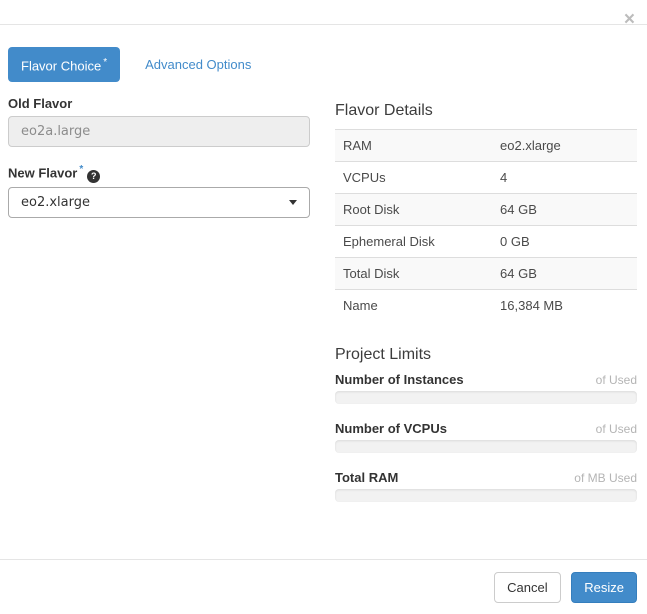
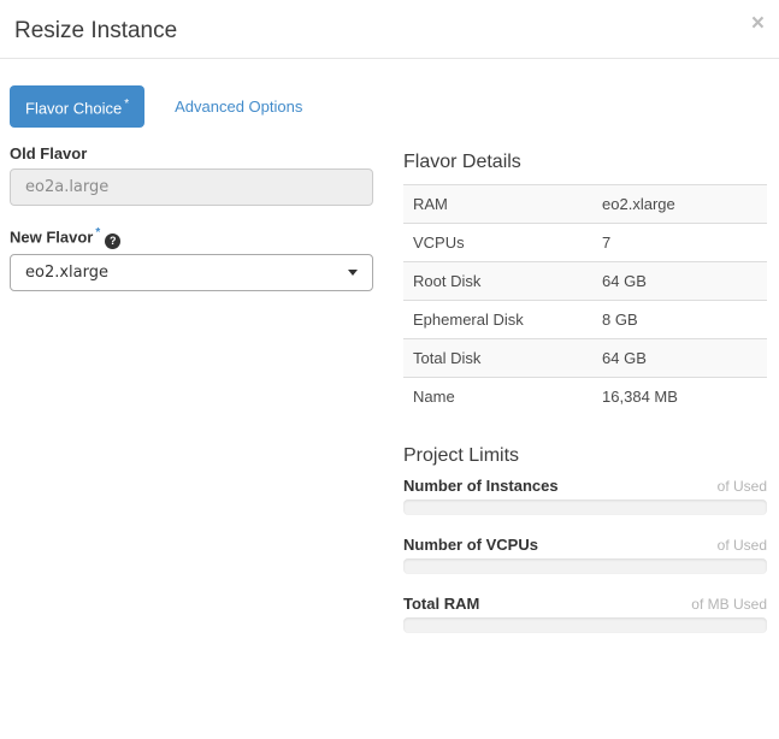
+ Resize Instance
  ×
  Flavor Choice *
  Advanced Options
  Old Flavor
  eo2a.large
  New Flavor *?
  eo2.xlarge
  Flavor Details
  RAM	eo2.xlarge
- VCPUs	4
+ VCPUs	7
  Root Disk	64 GB
- Ephemeral Disk	0 GB
+ Ephemeral Disk	8 GB
  Total Disk	64 GB
  Name	16,384 MB
  Project Limits
  Number of Instances
  of Used
  Number of VCPUs
  of Used
  Total RAM
  of MB Used
- Cancel Resize
